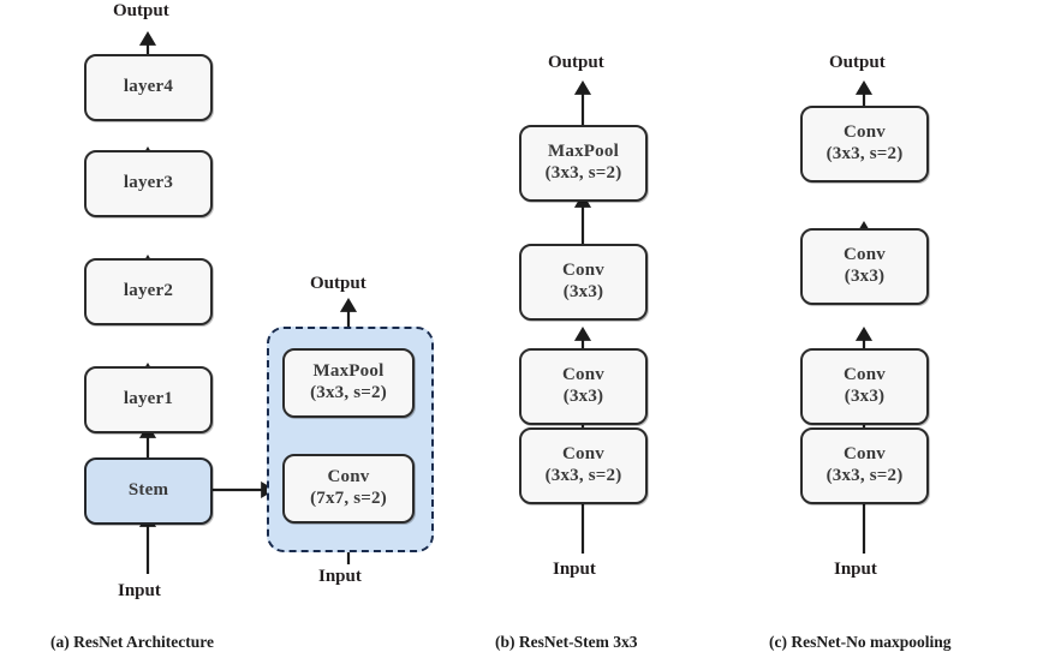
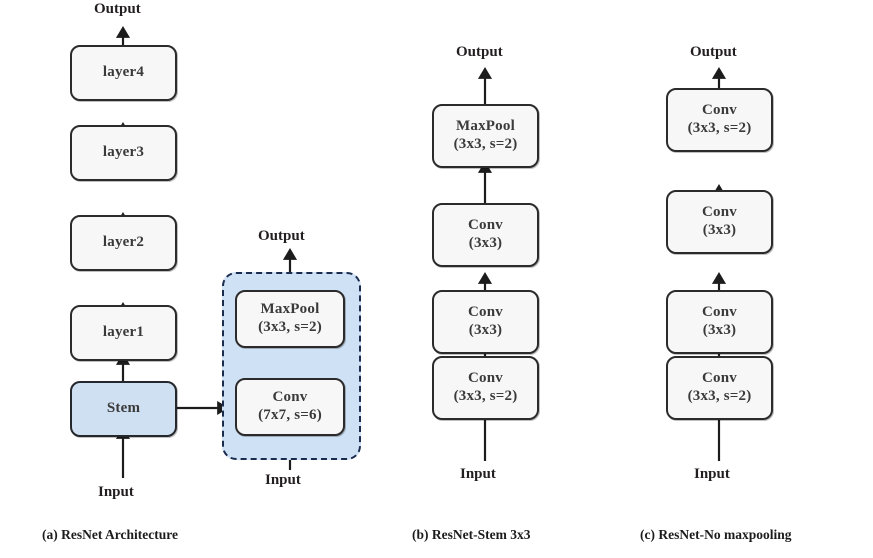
  Output
  layer4
  layer3
  layer2
  layer1
  Stem
  Input
  (a) ResNet Architecture
  Output
  MaxPool
  (3x3, s=2)
  Conv
- (7x7, s=2)
+ (7x7, s=6)
  Input
  Output
  MaxPool
  (3x3, s=2)
  Conv
  (3x3)
  Conv
  (3x3)
  Conv
  (3x3, s=2)
  Input
  (b) ResNet-Stem 3x3
  Output
  Conv
  (3x3, s=2)
  Conv
  (3x3)
  Conv
  (3x3)
  Conv
  (3x3, s=2)
  Input
  (c) ResNet-No maxpooling
